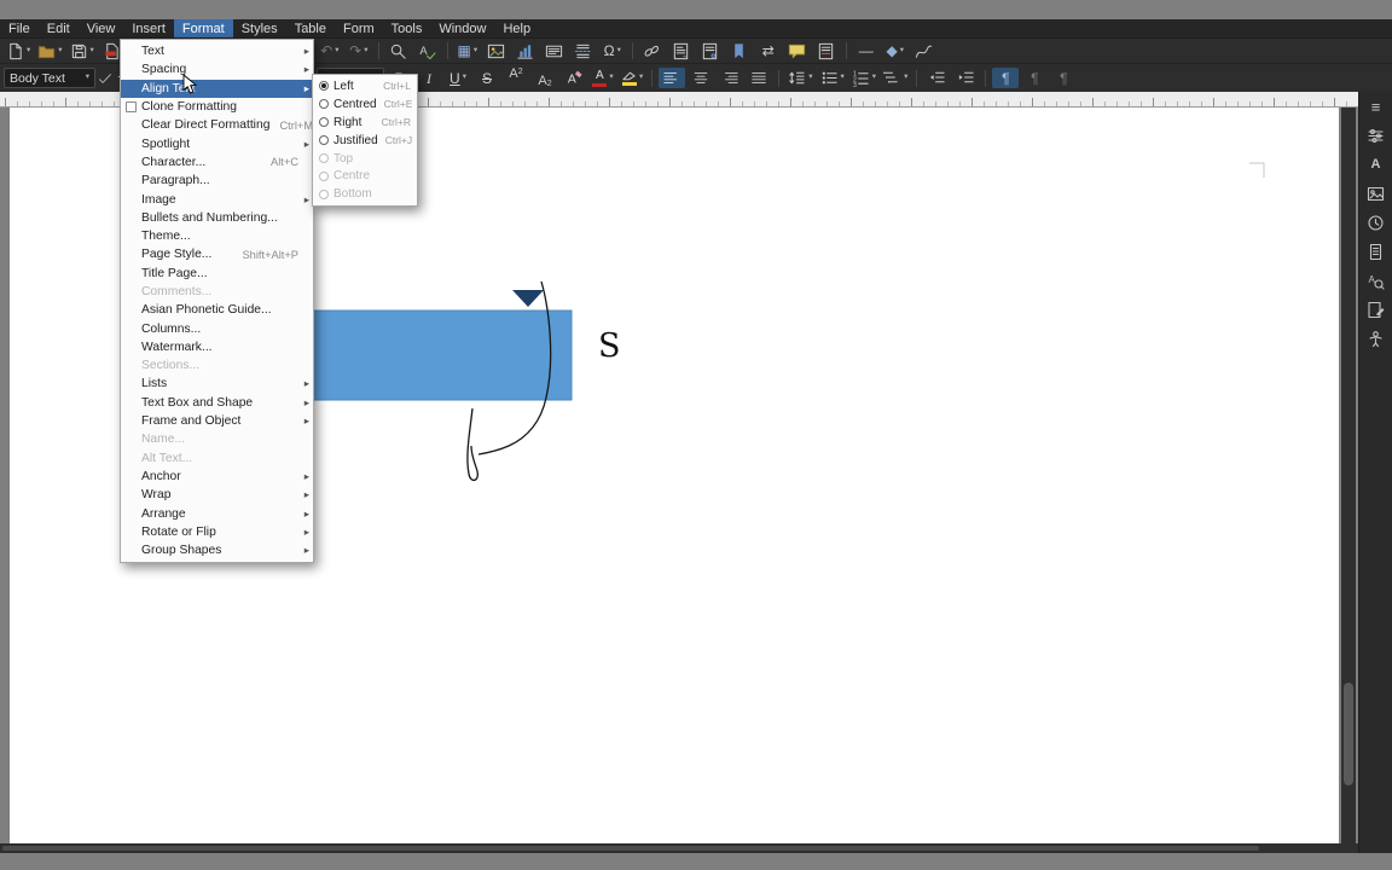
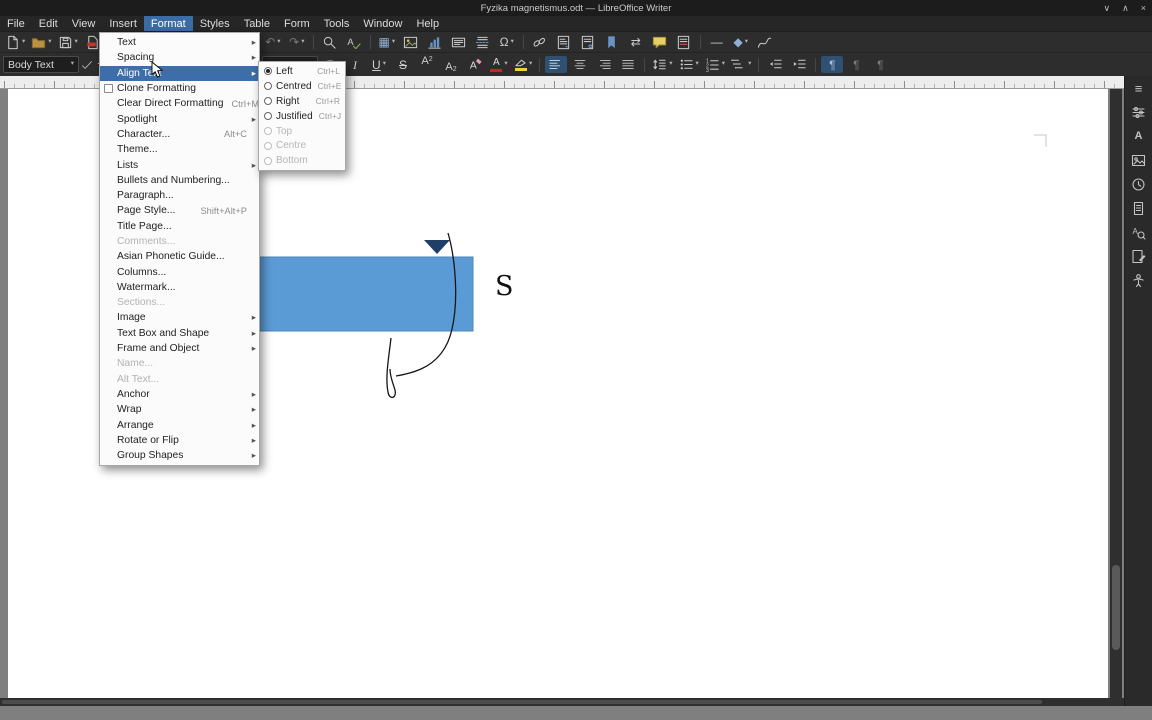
+ Fyzika magnetismus.odt — LibreOffice Writer
+ ∨
+ ∧
+ ×
  File
  Edit
  View
  Insert
  Format
  Styles
  Table
  Form
  Tools
  Window
  Help
  ↶
  ↷
  A
  ▦
  Ω
  ⇄
  —
  ◆
  Body Text
  I
  U
  S
  A
  A
  A
  A
  ¶
  ¶
  ¶
  S
  ≡
  A
  A
  Text
  ▸
  Spacing
  ▸
  Align Tet
  ▸
  Clone Formatting
  Clear Direct Formatting
  Ctrl+M
  Spotlight
  ▸
  Character...
  Alt+C
- Paragraph...
+ Theme...
- Image
+ Lists
  ▸
  Bullets and Numbering...
- Theme...
+ Paragraph...
  Page Style...
  Shift+Alt+P
  Title Page...
  Comments...
  Asian Phonetic Guide...
  Columns...
  Watermark...
  Sections...
- Lists
+ Image
  ▸
  Text Box and Shape
  ▸
  Frame and Object
  ▸
  Name...
  Alt Text...
  Anchor
  ▸
  Wrap
  ▸
  Arrange
  ▸
  Rotate or Flip
  ▸
  Group Shapes
  ▸
  Left
  Ctrl+L
  Centred
  Ctrl+E
  Right
  Ctrl+R
  Justified
  Ctrl+J
  Top
  Centre
  Bottom
